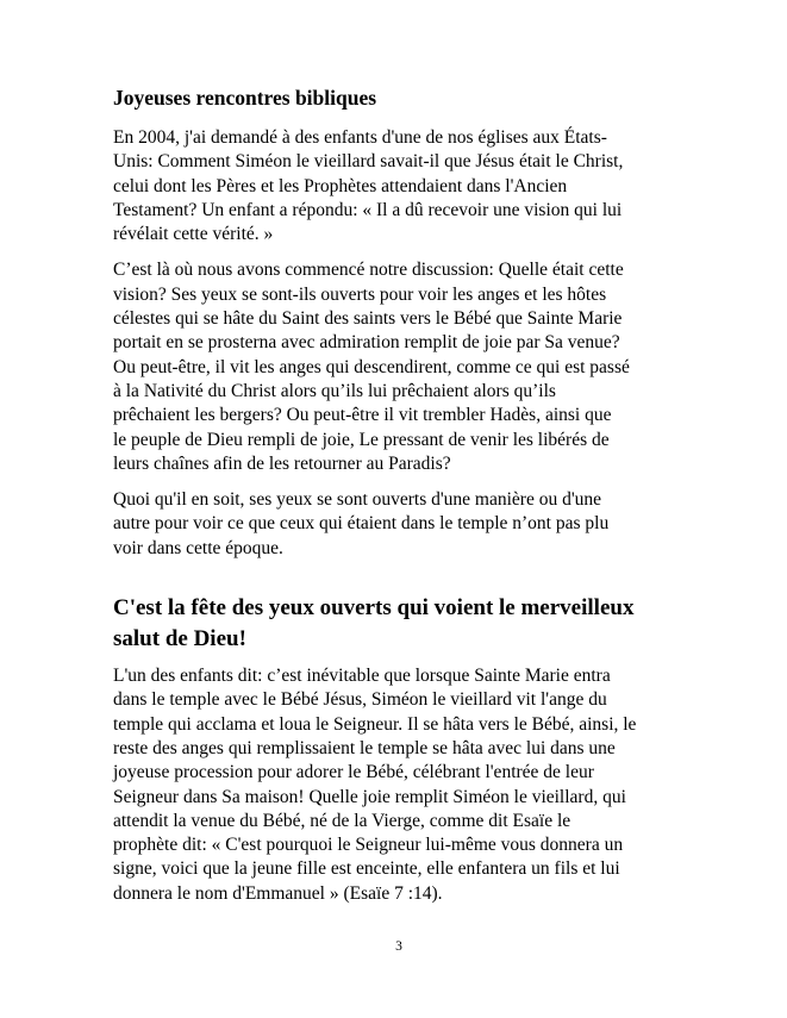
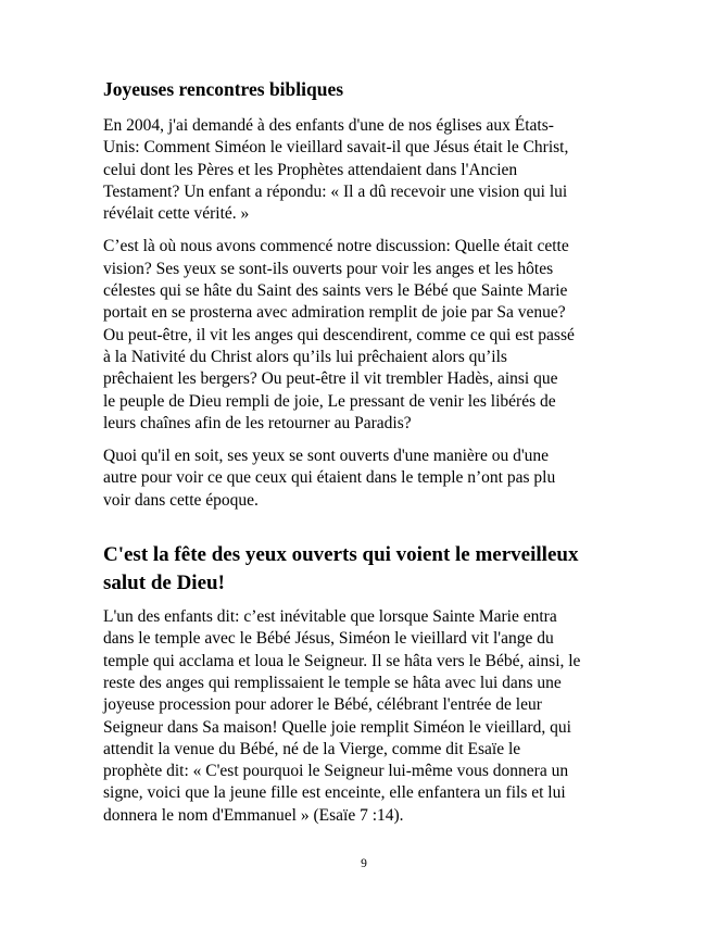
  Joyeuses rencontres bibliques
  En 2004, j'ai demandé à des enfants d'une de nos églises aux États-
  Unis: Comment Siméon le vieillard savait-il que Jésus était le Christ,
  celui dont les Pères et les Prophètes attendaient dans l'Ancien
  Testament? Un enfant a répondu: « Il a dû recevoir une vision qui lui
  révélait cette vérité. »
  C’est là où nous avons commencé notre discussion: Quelle était cette
  vision? Ses yeux se sont-ils ouverts pour voir les anges et les hôtes
  célestes qui se hâte du Saint des saints vers le Bébé que Sainte Marie
  portait en se prosterna avec admiration remplit de joie par Sa venue?
  Ou peut-être, il vit les anges qui descendirent, comme ce qui est passé
  à la Nativité du Christ alors qu’ils lui prêchaient alors qu’ils
  prêchaient les bergers? Ou peut-être il vit trembler Hadès, ainsi que
  le peuple de Dieu rempli de joie, Le pressant de venir les libérés de
  leurs chaînes afin de les retourner au Paradis?
  Quoi qu'il en soit, ses yeux se sont ouverts d'une manière ou d'une
  autre pour voir ce que ceux qui étaient dans le temple n’ont pas plu
  voir dans cette époque.
  C'est la fête des yeux ouverts qui voient le merveilleux
  salut de Dieu!
  L'un des enfants dit: c’est inévitable que lorsque Sainte Marie entra
  dans le temple avec le Bébé Jésus, Siméon le vieillard vit l'ange du
  temple qui acclama et loua le Seigneur. Il se hâta vers le Bébé, ainsi, le
  reste des anges qui remplissaient le temple se hâta avec lui dans une
  joyeuse procession pour adorer le Bébé, célébrant l'entrée de leur
  Seigneur dans Sa maison! Quelle joie remplit Siméon le vieillard, qui
  attendit la venue du Bébé, né de la Vierge, comme dit Esaïe le
  prophète dit: « C'est pourquoi le Seigneur lui-même vous donnera un
  signe, voici que la jeune fille est enceinte, elle enfantera un fils et lui
  donnera le nom d'Emmanuel » (Esaïe 7 :14).
- 3
+ 9
